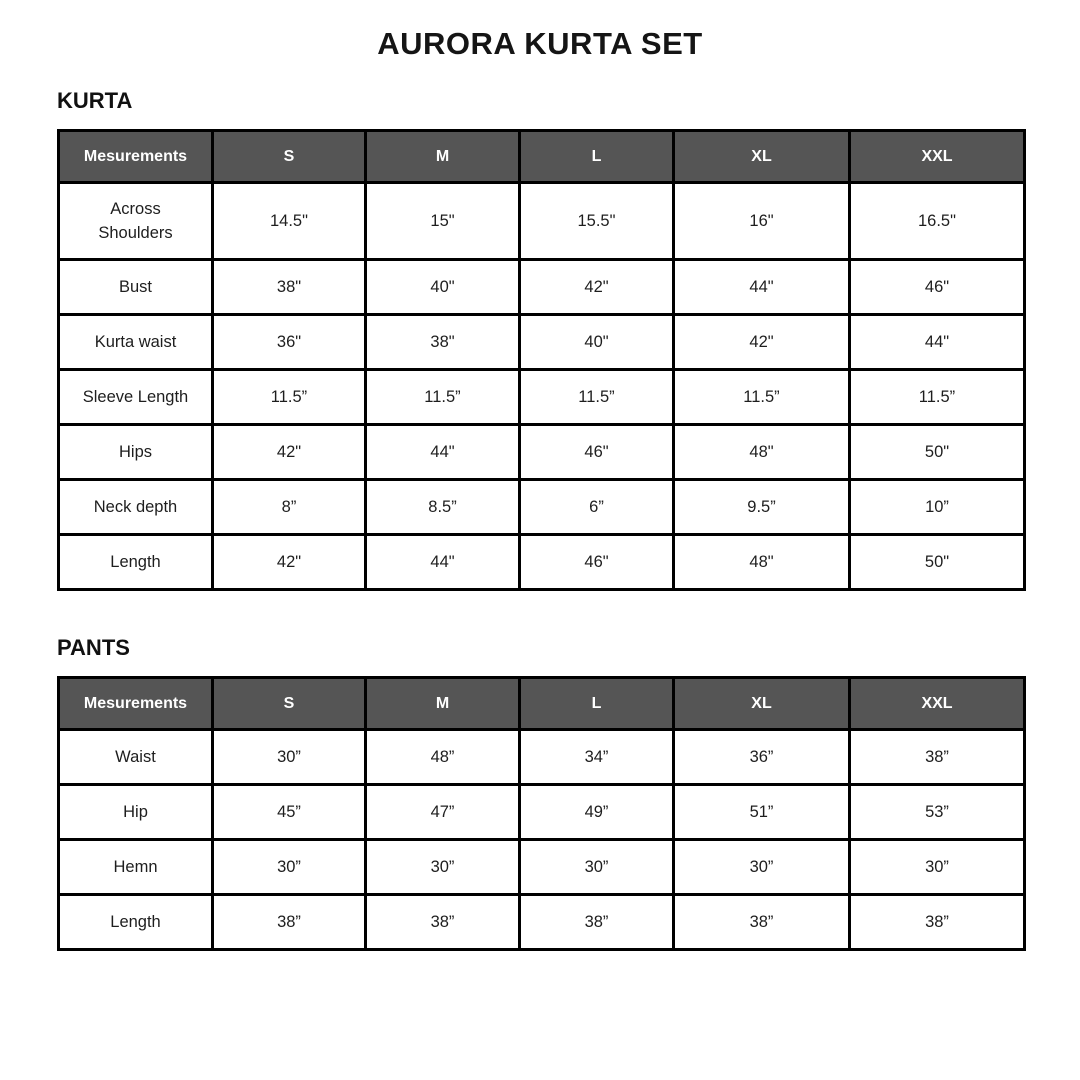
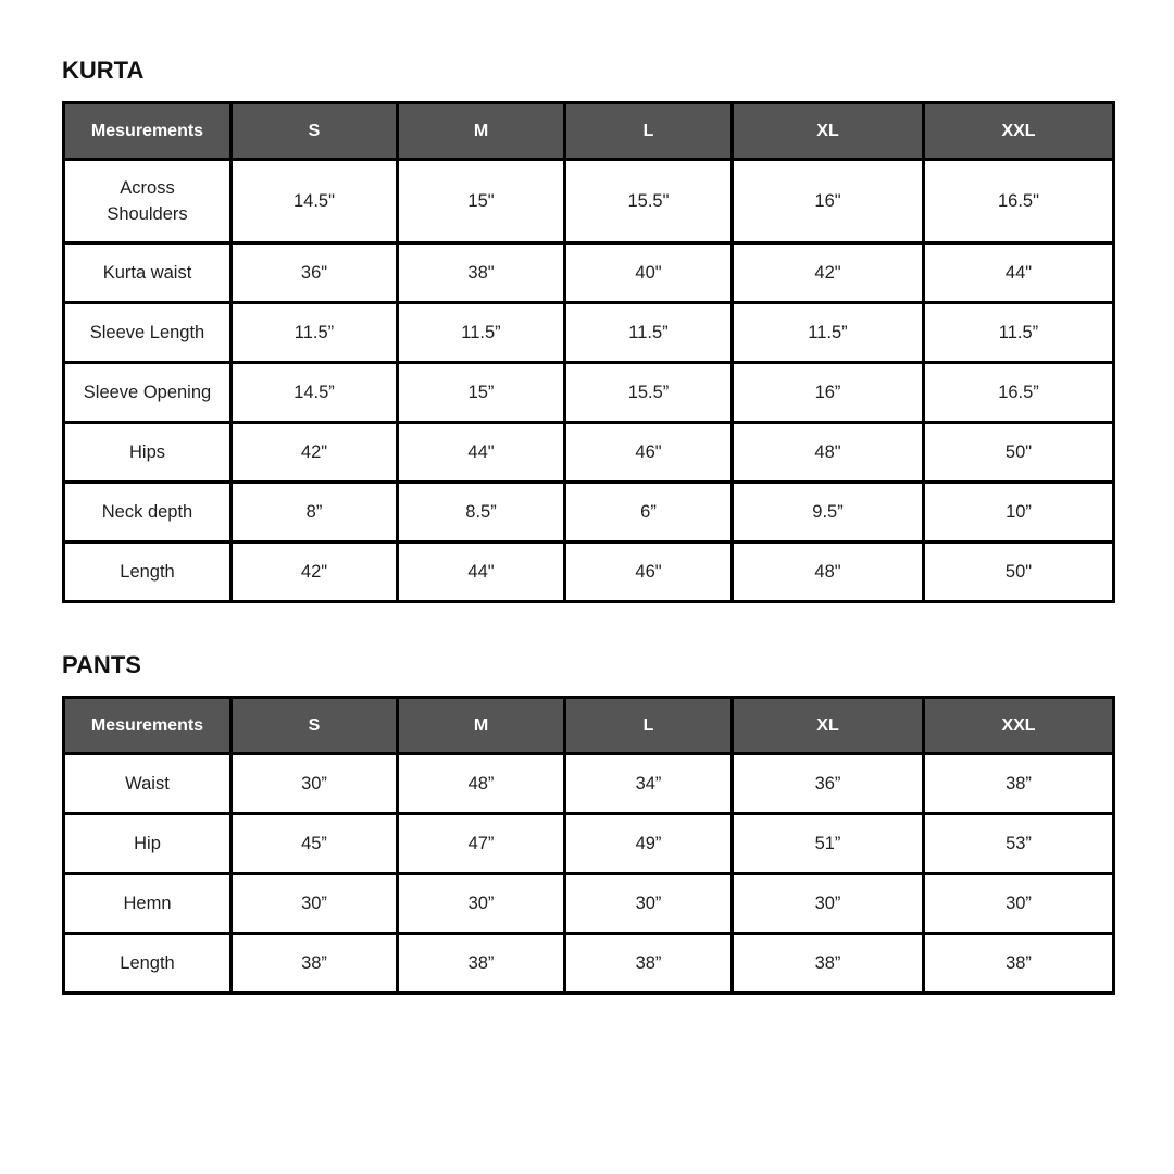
- AURORA KURTA SET
  KURTA
  Mesurements	S	M	L	XL	XXL
  Across Shoulders	14.5"	15"	15.5"	16"	16.5"
- Bust	38"	40"	42"	44"	46"
  Kurta waist	36"	38"	40"	42"	44"
  Sleeve Length	11.5”	11.5”	11.5”	11.5”	11.5”
+ Sleeve Opening	14.5”	15”	15.5”	16”	16.5”
  Hips	42"	44"	46"	48"	50"
  Neck depth	8”	8.5”	6”	9.5”	10”
  Length	42"	44"	46"	48"	50"
  PANTS
  Mesurements	S	M	L	XL	XXL
  Waist	30”	48”	34”	36”	38”
  Hip	45”	47”	49”	51”	53”
  Hemn	30”	30”	30”	30”	30”
  Length	38”	38”	38”	38”	38”
